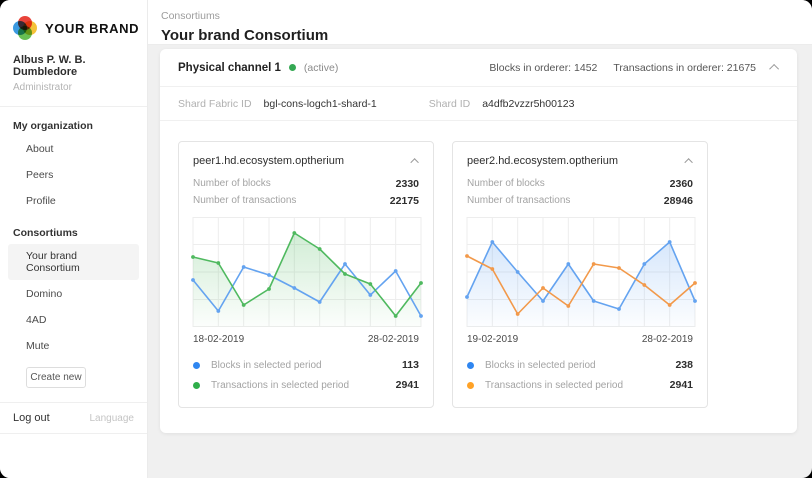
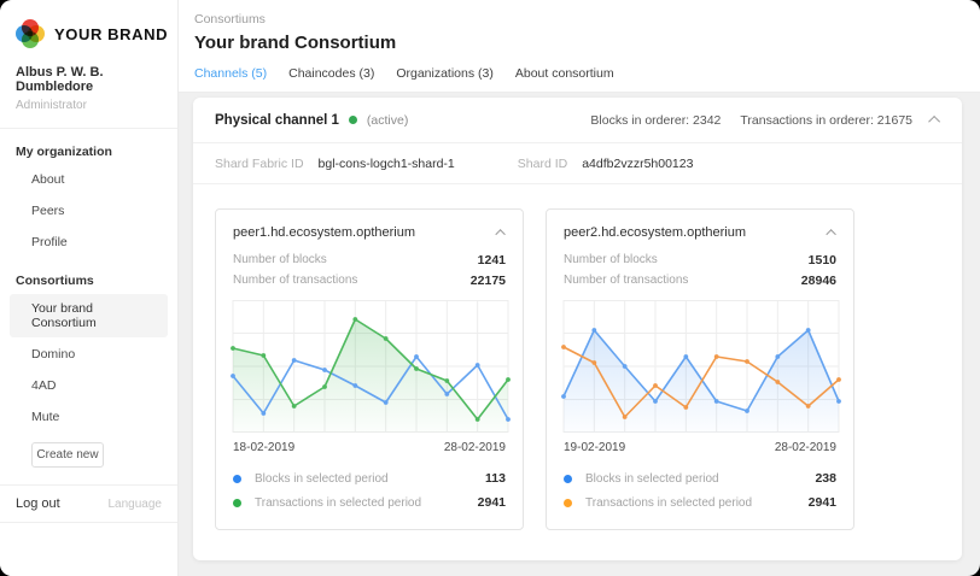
  YOUR BRAND
  Albus P. W. B. Dumbledore
  Administrator
  My organization
  About
  Peers
  Profile
  Consortiums
  Your brand Consortium
  Domino
  4AD
  Mute
  Create new
  Log out
  Language
  Consortiums
  Your brand Consortium
+ Channels (5)
+ Chaincodes (3)
+ Organizations (3)
+ About consortium
  Physical channel 1
  (active)
- Blocks in orderer: 1452
+ Blocks in orderer: 2342
  Transactions in orderer: 21675
  Shard Fabric ID
  bgl-cons-logch1-shard-1
  Shard ID
  a4dfb2vzzr5h00123
  peer1.hd.ecosystem.optherium
  Number of blocks
- 2330
+ 1241
  Number of transactions
  22175
  18-02-2019
  28-02-2019
  Blocks in selected period
  113
  Transactions in selected period
  2941
  peer2.hd.ecosystem.optherium
  Number of blocks
- 2360
+ 1510
  Number of transactions
  28946
  19-02-2019
  28-02-2019
  Blocks in selected period
  238
  Transactions in selected period
  2941
